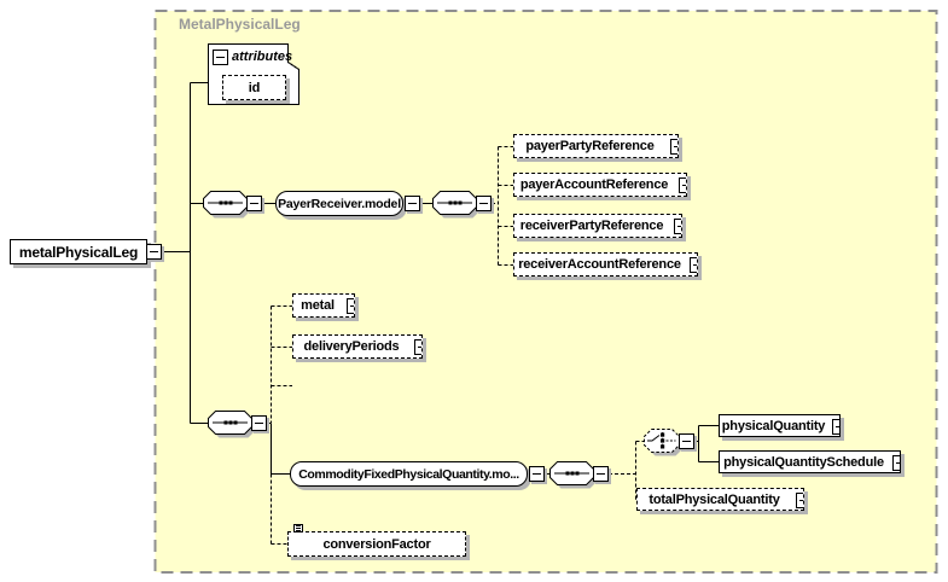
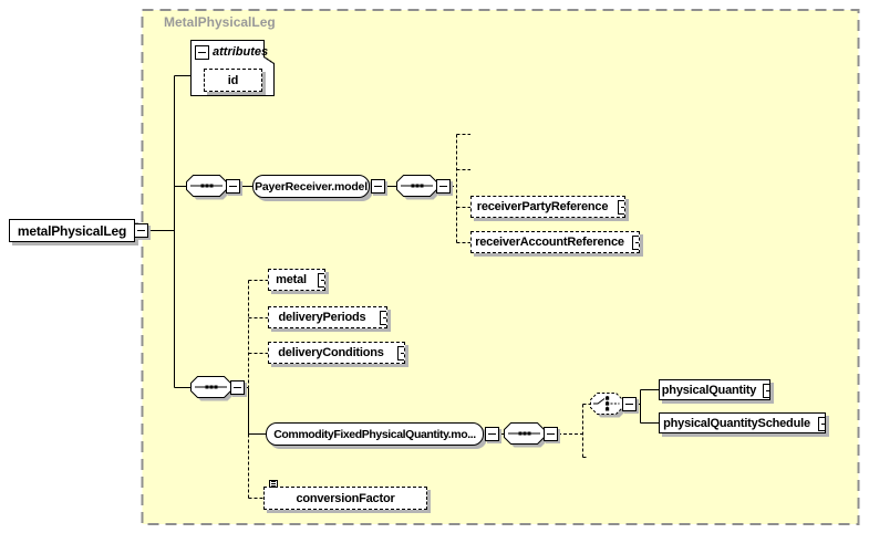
  MetalPhysicalLeg
  attributes
  id
  metalPhysicalLeg
  PayerReceiver.model
- payerPartyReference
- payerAccountReference
  receiverPartyReference
  receiverAccountReference
  metal
  deliveryPeriods
+ deliveryConditions
  CommodityFixedPhysicalQuantity.mo...
  physicalQuantity
  physicalQuantitySchedule
- totalPhysicalQuantity
  conversionFactor
